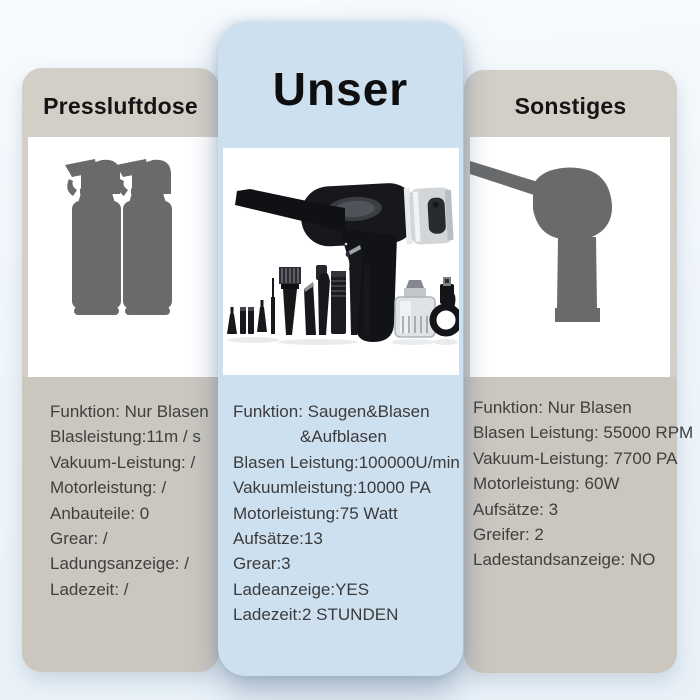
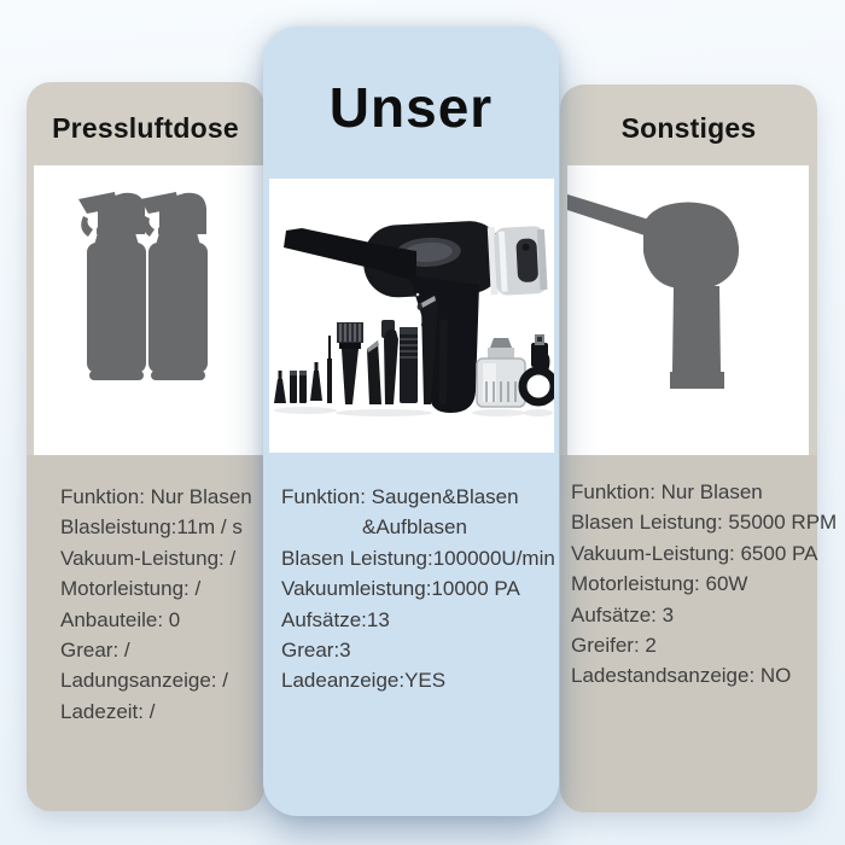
  Pressluftdose
  Funktion: Nur Blasen
  Blasleistung:11m / s
  Vakuum-Leistung: /
  Motorleistung: /
  Anbauteile: 0
  Grear: /
  Ladungsanzeige: /
  Ladezeit: /
  Sonstiges
  Funktion: Nur Blasen
  Blasen Leistung: 55000 RPM
- Vakuum-Leistung: 7700 PA
+ Vakuum-Leistung: 6500 PA
  Motorleistung: 60W
  Aufsätze: 3
  Greifer: 2
  Ladestandsanzeige: NO
  Unser
  Funktion: Saugen&Blasen
  &Aufblasen
  Blasen Leistung:100000U/min
  Vakuumleistung:10000 PA
- Motorleistung:75 Watt
  Aufsätze:13
  Grear:3
  Ladeanzeige:YES
- Ladezeit:2 STUNDEN
